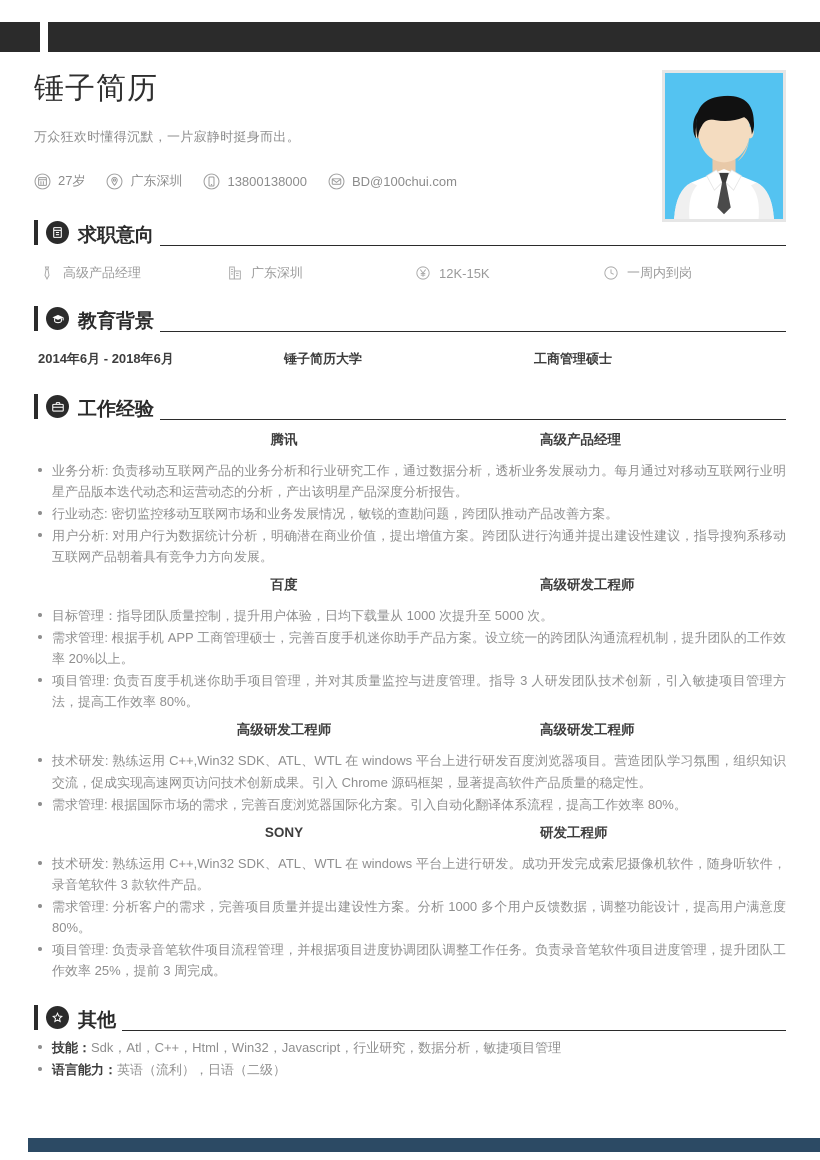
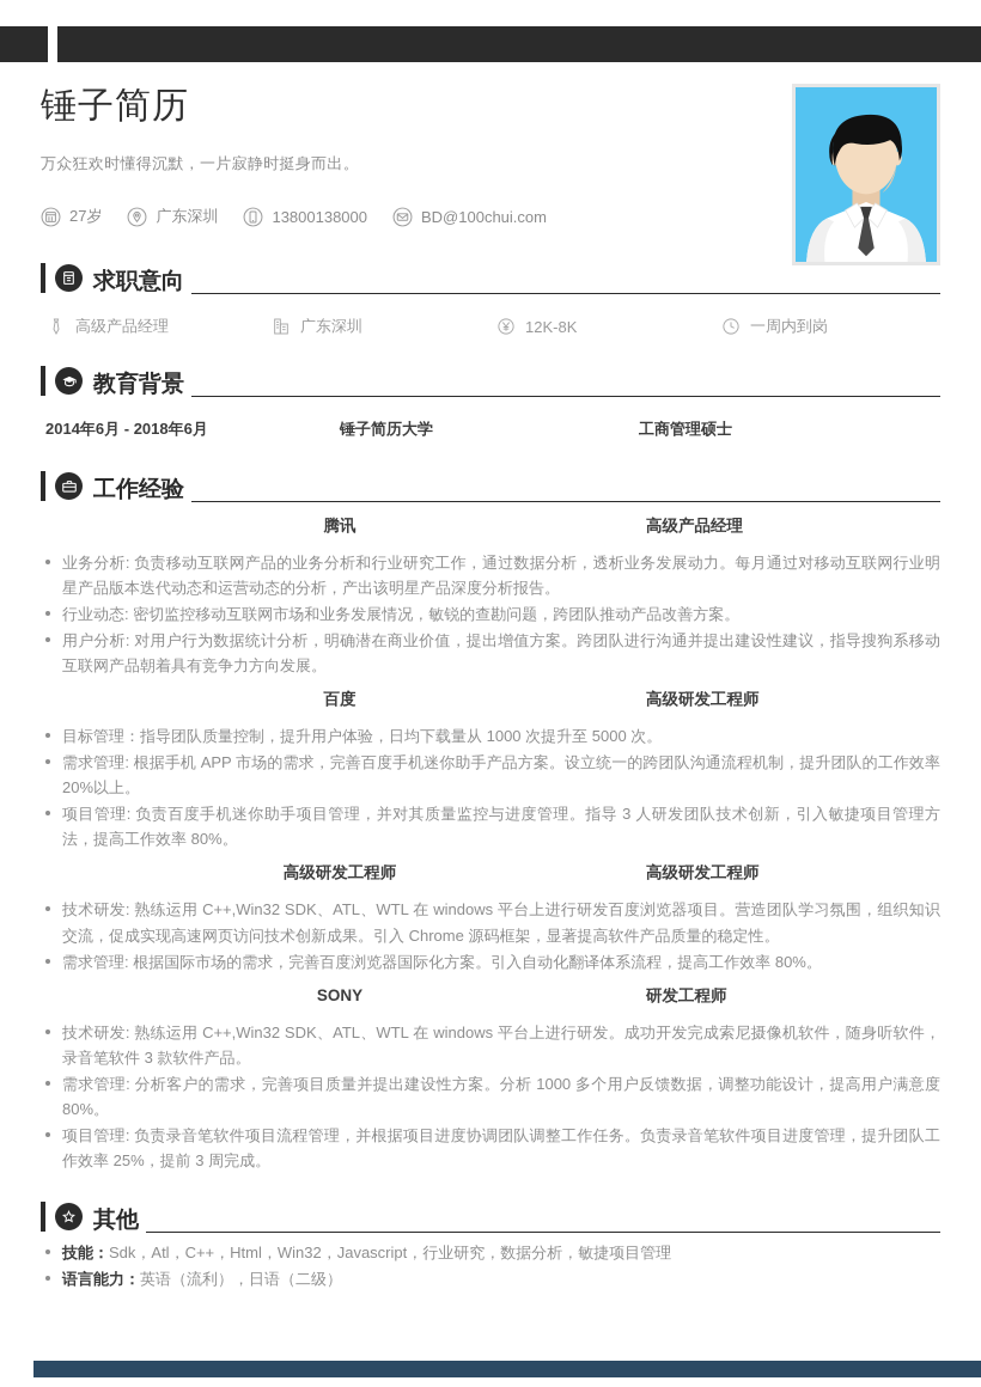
  锤子简历
  万众狂欢时懂得沉默，一片寂静时挺身而出。
  27岁
  广东深圳
  13800138000
  BD@100chui.com
  求职意向
  高级产品经理
  广东深圳
- 12K-15K
+ 12K-8K
  一周内到岗
  教育背景
  2014年6月 - 2018年6月
  锤子简历大学
  工商管理硕士
  工作经验
  腾讯
  高级产品经理
  业务分析: 负责移动互联网产品的业务分析和行业研究工作，通过数据分析，透析业务发展动力。每月通过对移动互联网行业明星产品版本迭代动态和运营动态的分析，产出该明星产品深度分析报告。
  行业动态: 密切监控移动互联网市场和业务发展情况，敏锐的查勘问题，跨团队推动产品改善方案。
  用户分析: 对用户行为数据统计分析，明确潜在商业价值，提出增值方案。跨团队进行沟通并提出建设性建议，指导搜狗系移动互联网产品朝着具有竞争力方向发展。
  百度
  高级研发工程师
  目标管理：指导团队质量控制，提升用户体验，日均下载量从 1000 次提升至 5000 次。
- 需求管理: 根据手机 APP 工商管理硕士，完善百度手机迷你助手产品方案。设立统一的跨团队沟通流程机制，提升团队的工作效率 20%以上。
+ 需求管理: 根据手机 APP 市场的需求，完善百度手机迷你助手产品方案。设立统一的跨团队沟通流程机制，提升团队的工作效率 20%以上。
  项目管理: 负责百度手机迷你助手项目管理，并对其质量监控与进度管理。指导 3 人研发团队技术创新，引入敏捷项目管理方法，提高工作效率 80%。
  高级研发工程师
  高级研发工程师
  技术研发: 熟练运用 C++,Win32 SDK、ATL、WTL 在 windows 平台上进行研发百度浏览器项目。营造团队学习氛围，组织知识交流，促成实现高速网页访问技术创新成果。引入 Chrome 源码框架，显著提高软件产品质量的稳定性。
  需求管理: 根据国际市场的需求，完善百度浏览器国际化方案。引入自动化翻译体系流程，提高工作效率 80%。
  SONY
  研发工程师
  技术研发: 熟练运用 C++,Win32 SDK、ATL、WTL 在 windows 平台上进行研发。成功开发完成索尼摄像机软件，随身听软件，录音笔软件 3 款软件产品。
  需求管理: 分析客户的需求，完善项目质量并提出建设性方案。分析 1000 多个用户反馈数据，调整功能设计，提高用户满意度 80%。
  项目管理: 负责录音笔软件项目流程管理，并根据项目进度协调团队调整工作任务。负责录音笔软件项目进度管理，提升团队工作效率 25%，提前 3 周完成。
  其他
  技能：Sdk，Atl，C++，Html，Win32，Javascript，行业研究，数据分析，敏捷项目管理
  语言能力：英语（流利），日语（二级）
